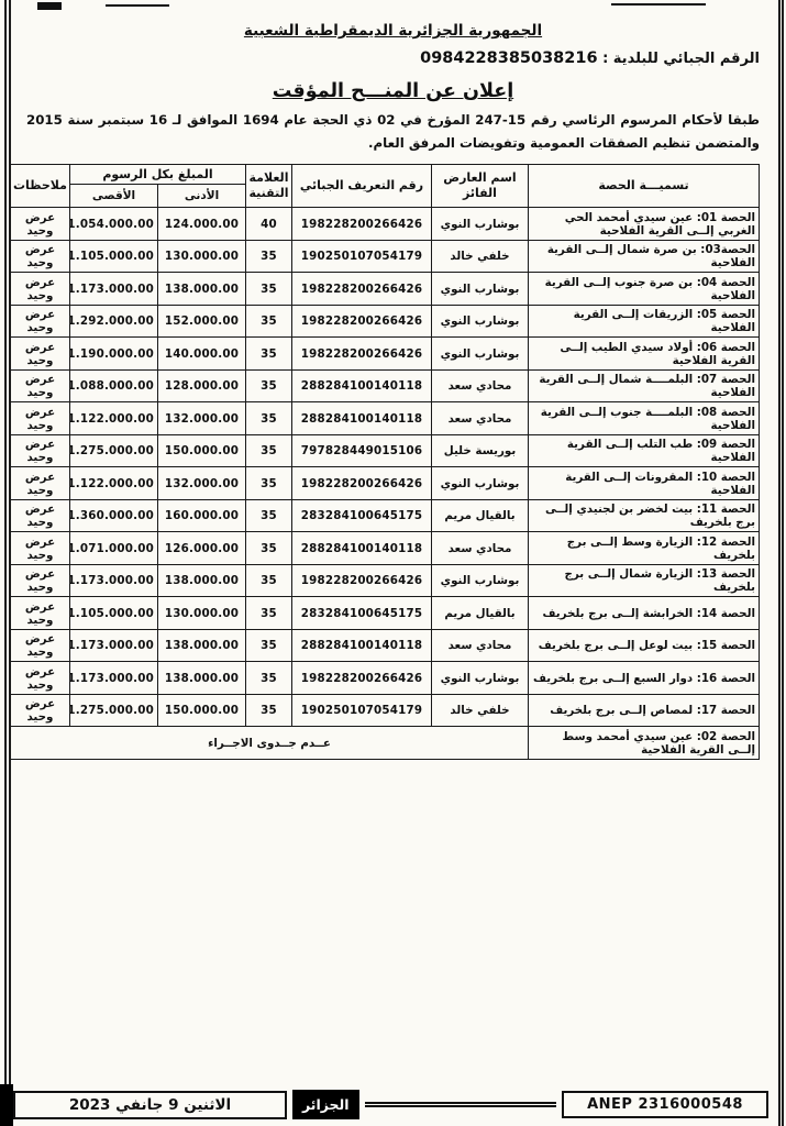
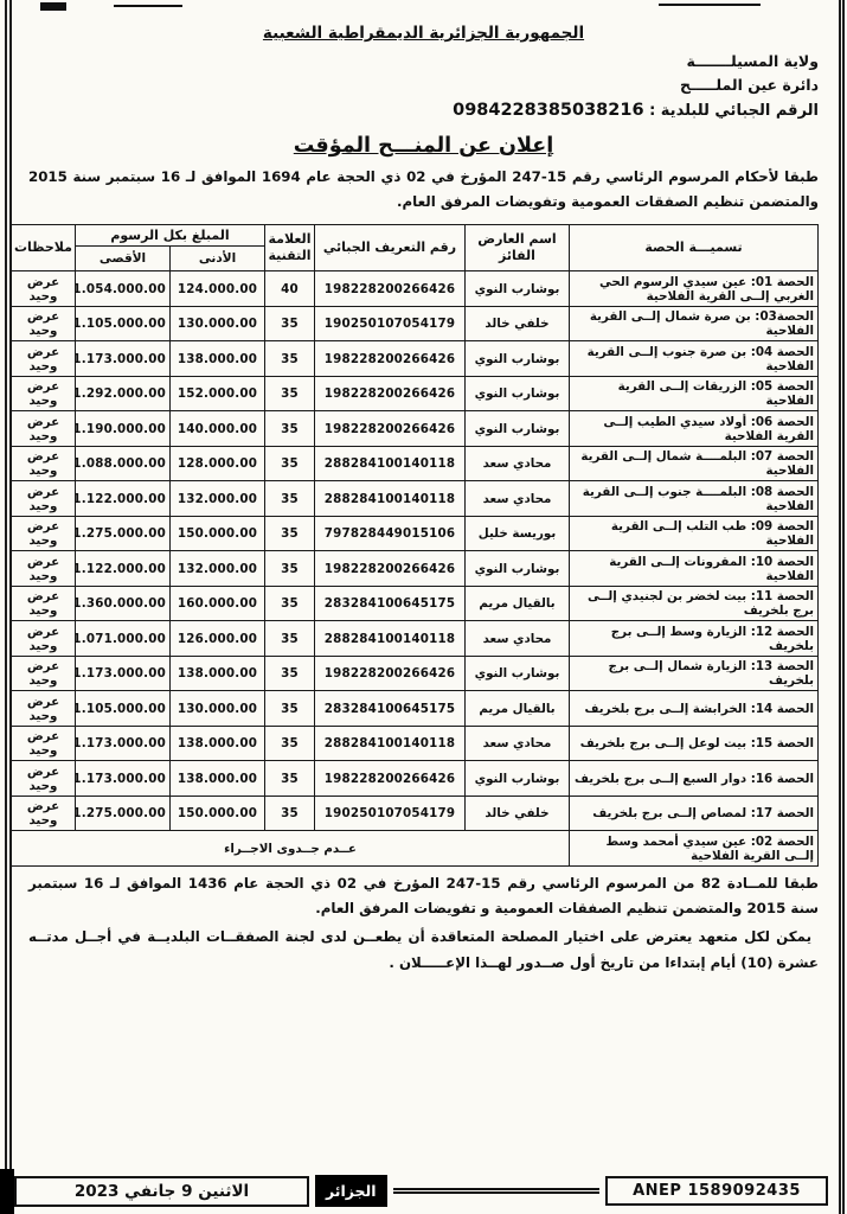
  الجمهورية الجزائرية الديمقراطية الشعبية
+ ولاية المسيلـــــــة
+ دائرة عين الملـــــح
  الرقم الجبائي للبلدية : 0984228385038216
  إعلان عن المنـــح المؤقت
  طبقا لأحكام المرسوم الرئاسي رقم 15-247 المؤرخ في 02 ذي الحجة عام 1694 الموافق لـ 16 سبتمبر سنة 2015 والمتضمن تنظيم الصفقات العمومية وتفويضات المرفق العام.
  تسميـــة الحصة	اسم العارض الفائز	رقم التعريف الجبائي	العلامة التقنية	المبلغ بكل الرسوم	ملاحظات
  الأدنى	الأقصى
- الحصة 01: عين سيدي أمحمد الحي الغربي إلــى القرية الفلاحية	بوشارب النوي	198228200266426	40	124.000.00	1.054.000.00	عرض وحيد
+ الحصة 01: عين سيدي الرسوم الحي الغربي إلــى القرية الفلاحية	بوشارب النوي	198228200266426	40	124.000.00	1.054.000.00	عرض وحيد
  الحصة03: بن صرة شمال إلــى القرية الفلاحية	خلفي خالد	190250107054179	35	130.000.00	1.105.000.00	عرض وحيد
  الحصة 04: بن صرة جنوب إلــى القرية الفلاحية	بوشارب النوي	198228200266426	35	138.000.00	1.173.000.00	عرض وحيد
  الحصة 05: الزريقات إلــى القرية الفلاحية	بوشارب النوي	198228200266426	35	152.000.00	1.292.000.00	عرض وحيد
  الحصة 06: أولاد سيدي الطيب إلــى القرية الفلاحية	بوشارب النوي	198228200266426	35	140.000.00	1.190.000.00	عرض وحيد
  الحصة 07: البلمــــة شمال إلــى القرية الفلاحية	محادي سعد	288284100140118	35	128.000.00	1.088.000.00	عرض وحيد
  الحصة 08: البلمــــة جنوب إلــى القرية الفلاحية	محادي سعد	288284100140118	35	132.000.00	1.122.000.00	عرض وحيد
  الحصة 09: طب التلب إلــى القرية الفلاحية	بوريسة خليل	797828449015106	35	150.000.00	1.275.000.00	عرض وحيد
  الحصة 10: المقرونات إلــى القرية الفلاحية	بوشارب النوي	198228200266426	35	132.000.00	1.122.000.00	عرض وحيد
  الحصة 11: بيت لخضر بن لجنيدي إلــى برج بلخريف	بالقيال مريم	283284100645175	35	160.000.00	1.360.000.00	عرض وحيد
  الحصة 12: الزيارة وسط إلــى برج بلخريف	محادي سعد	288284100140118	35	126.000.00	1.071.000.00	عرض وحيد
  الحصة 13: الزيارة شمال إلــى برج بلخريف	بوشارب النوي	198228200266426	35	138.000.00	1.173.000.00	عرض وحيد
  الحصة 14: الخرابشة إلــى برج بلخريف	بالقيال مريم	283284100645175	35	130.000.00	1.105.000.00	عرض وحيد
  الحصة 15: بيت لوعل إلــى برج بلخريف	محادي سعد	288284100140118	35	138.000.00	1.173.000.00	عرض وحيد
  الحصة 16: دوار السبع إلــى برج بلخريف	بوشارب النوي	198228200266426	35	138.000.00	1.173.000.00	عرض وحيد
  الحصة 17: لمصاص إلــى برج بلخريف	خلفي خالد	190250107054179	35	150.000.00	1.275.000.00	عرض وحيد
  الحصة 02: عين سيدي أمحمد وسط إلــى القرية الفلاحية	عــدم جــدوى الاجــراء
+ طبقا للمــادة 82 من المرسوم الرئاسي رقم 15-247 المؤرخ في 02 ذي الحجة عام 1436 الموافق لـ 16 سبتمبر سنة 2015 والمتضمن تنظيم الصفقات العمومية و تفويضات المرفق العام.
+ يمكن لكل متعهد يعترض على اختيار المصلحة المتعاقدة أن يطعــن لدى لجنة الصفقــات البلديــة في أجــل مدتــه عشرة (10) أيام إبتداءا من تاريخ أول صــدور لهــذا الإعـــــلان .
- ANEP 2316000548
+ ANEP 1589092435
  الجزائر
  الاثنين 9 جانفي 2023
